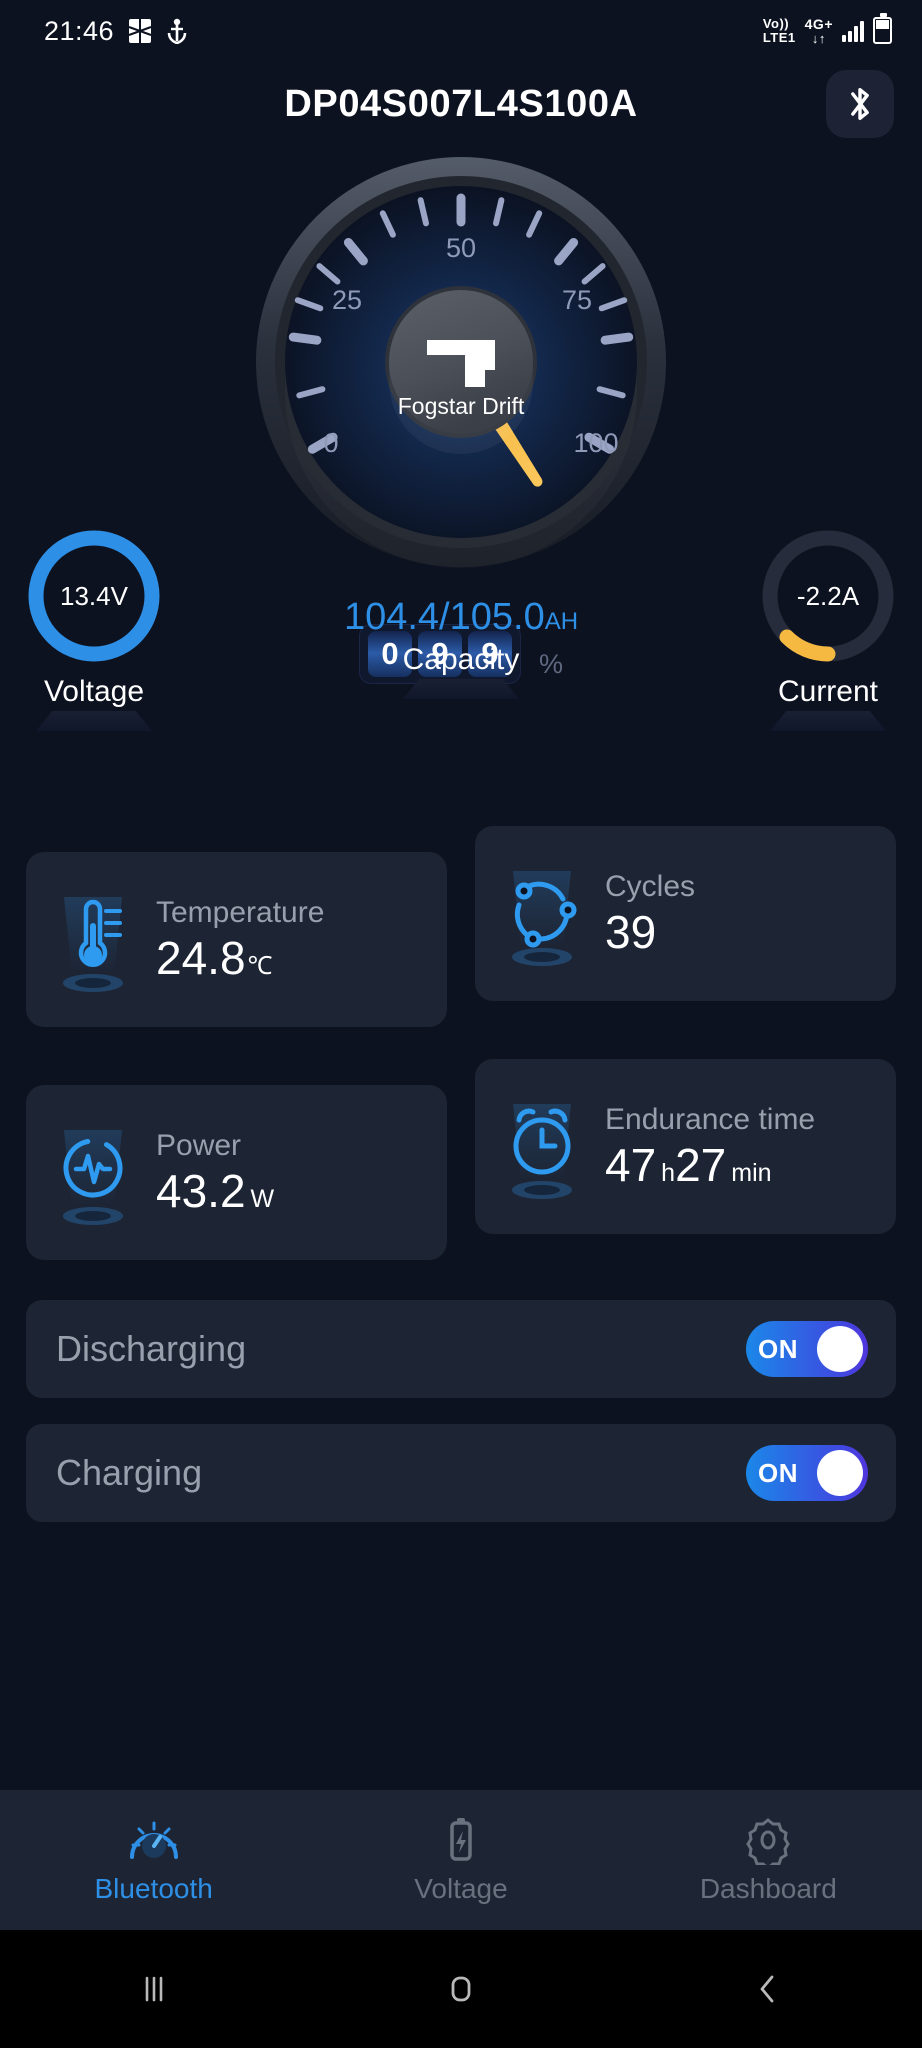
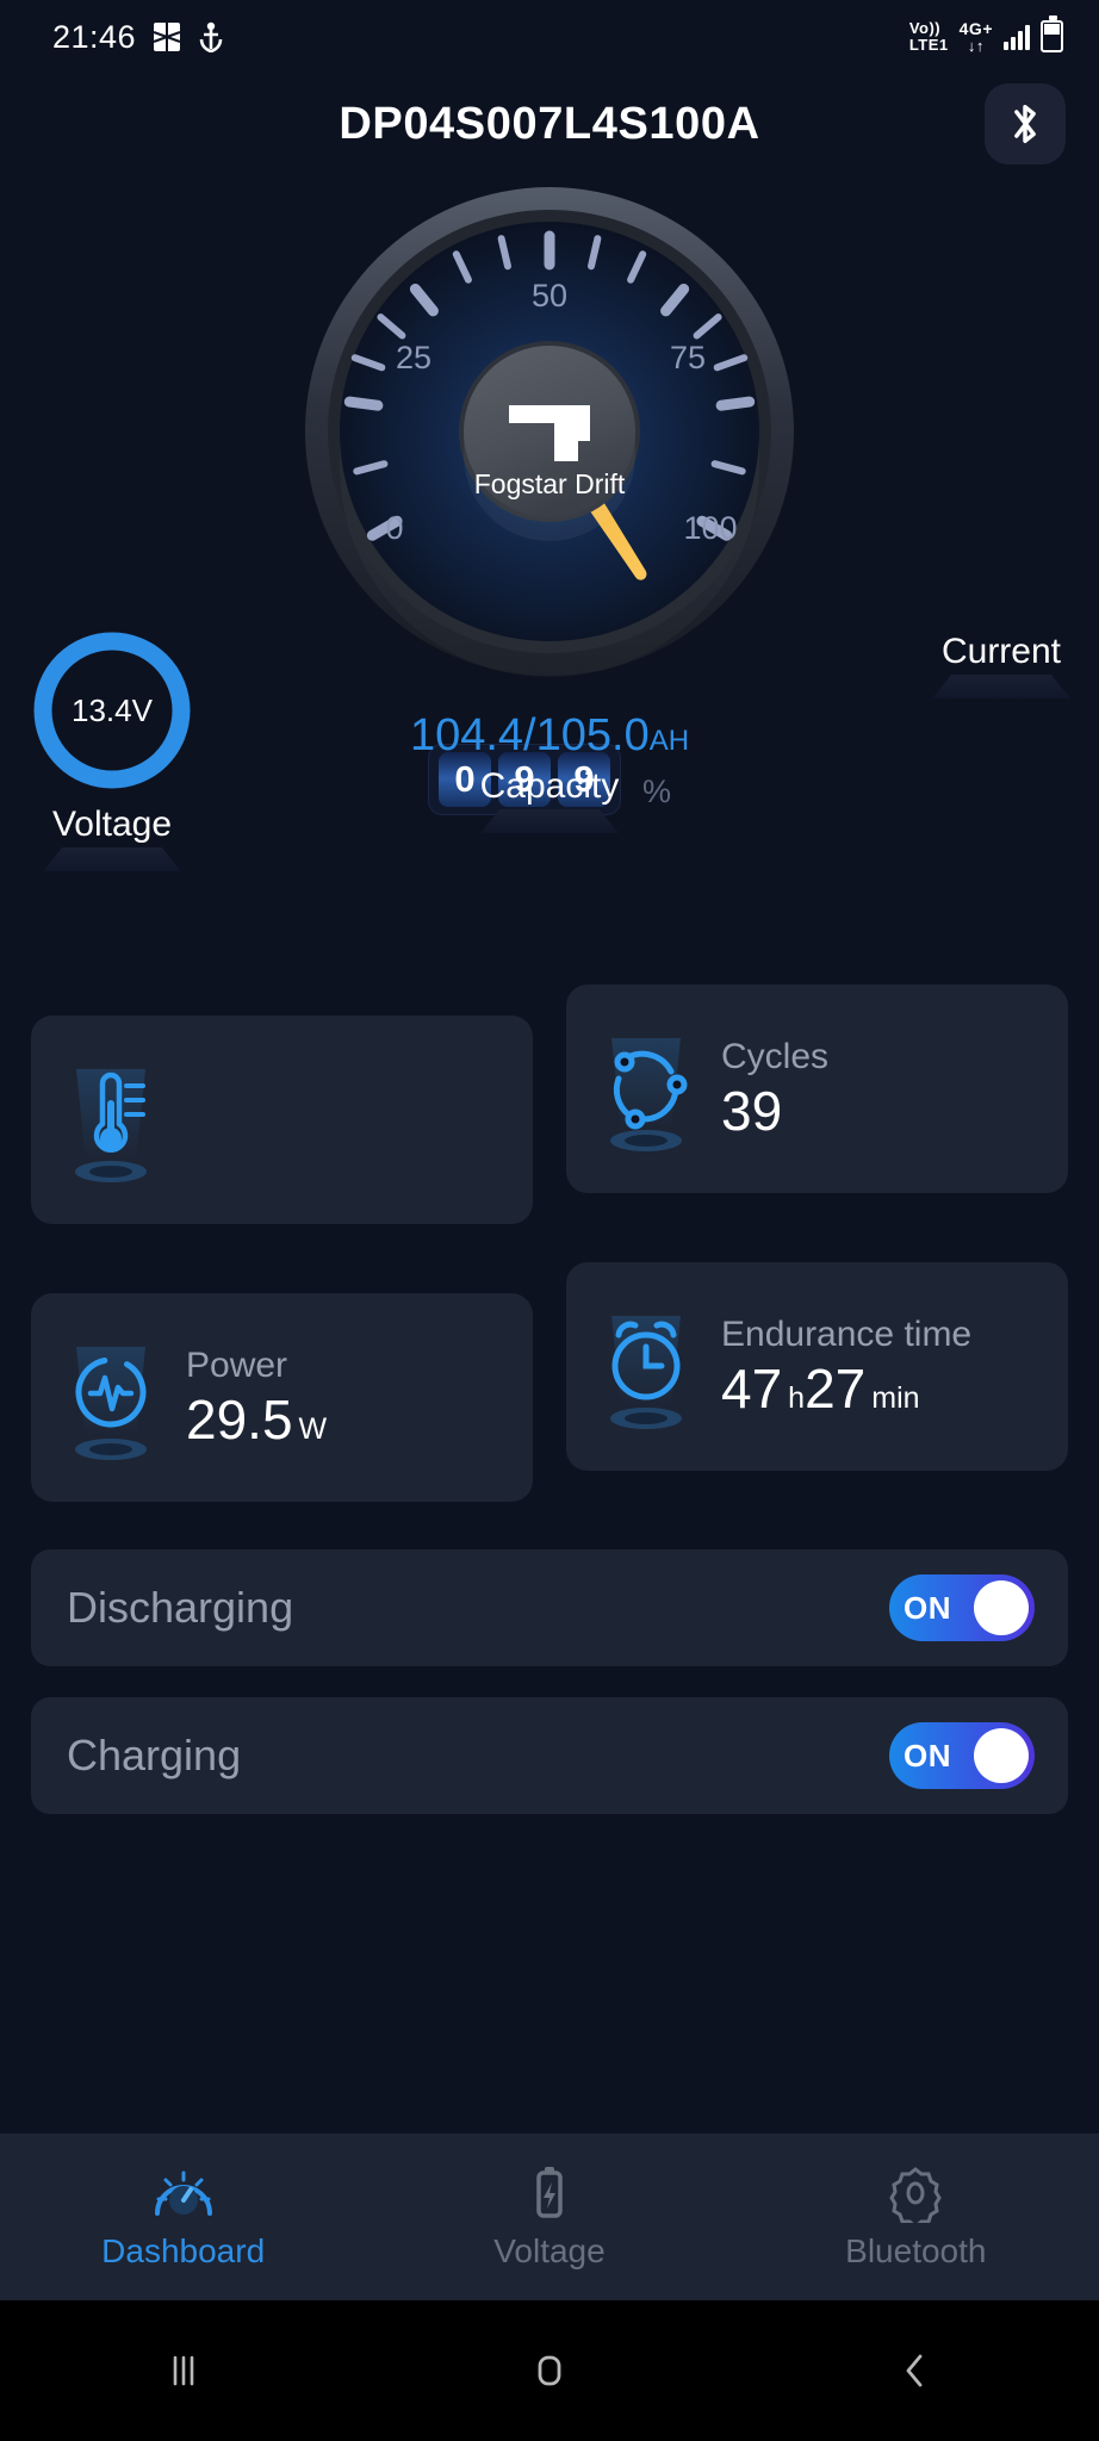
  21:46
  Vo))
  LTE1
  4G+
  ↓↑
  DP04S007L4S100A
  0
  25
  50
  75
  100
  Fogstar Drift
  0
  9
  9
  %
  13.4V
  Voltage
  104.4/105.0AH
  Capacity
- -2.2A
  Current
- Temperature
- 24.8
- ℃
  Cycles
  39
  Power
- 43.2
+ 29.5
  W
  Endurance time
  47
  h
  27
  min
  Discharging
  ON
  Charging
  ON
- Bluetooth
+ Dashboard
  Voltage
- Dashboard
+ Bluetooth
